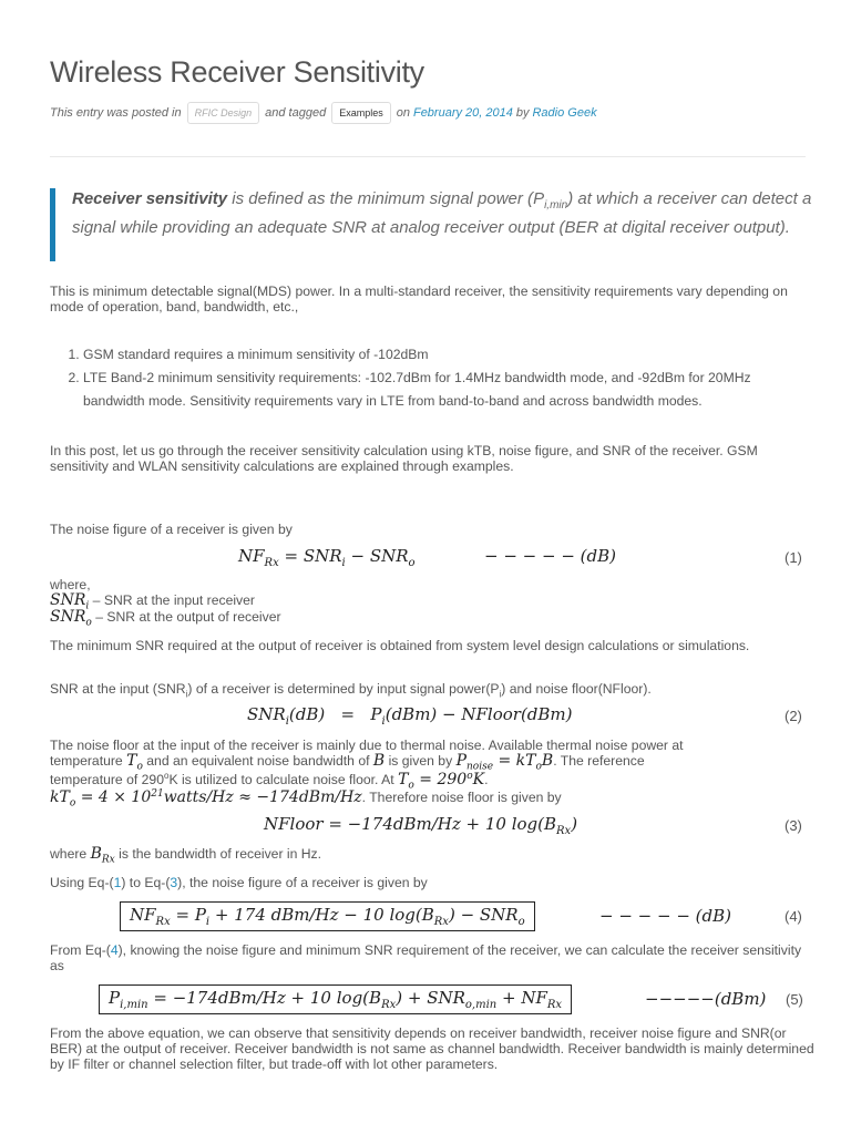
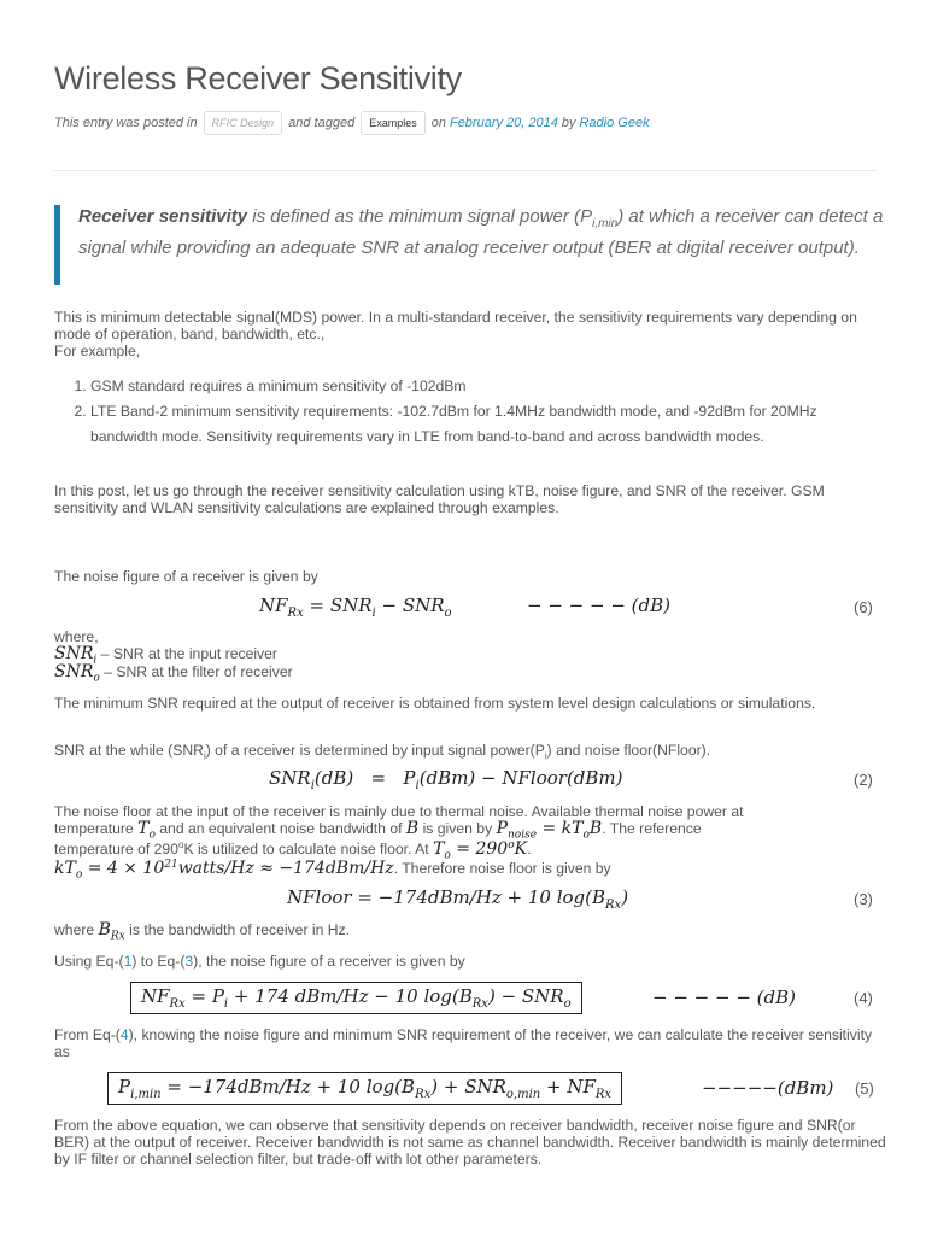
  Wireless Receiver Sensitivity
  This entry was posted in
  RFIC Design
  and tagged
  Examples
  on
  February 20, 2014
  by
  Radio Geek
  Receiver sensitivity is defined as the minimum signal power (Pi,min) at which a receiver can detect a signal while providing an adequate SNR at analog receiver output (BER at digital receiver output).
  This is minimum detectable signal(MDS) power. In a multi-standard receiver, the sensitivity requirements vary depending on mode of operation, band, bandwidth, etc.,
+ For example,
  GSM standard requires a minimum sensitivity of -102dBm
  LTE Band-2 minimum sensitivity requirements: -102.7dBm for 1.4MHz bandwidth mode, and -92dBm for 20MHz bandwidth mode. Sensitivity requirements vary in LTE from band-to-band and across bandwidth modes.
  In this post, let us go through the receiver sensitivity calculation using kTB, noise figure, and SNR of the receiver. GSM sensitivity and WLAN sensitivity calculations are explained through examples.
  The noise figure of a receiver is given by
  NFRx = SNRi − SNRo
  − − − − − (dB)
- (1)
+ (6)
  where,
  SNRi – SNR at the input receiver
- SNRo – SNR at the output of receiver
+ SNRo – SNR at the filter of receiver
  The minimum SNR required at the output of receiver is obtained from system level design calculations or simulations.
- SNR at the input (SNRi) of a receiver is determined by input signal power(Pi) and noise floor(NFloor).
+ SNR at the while (SNRi) of a receiver is determined by input signal power(Pi) and noise floor(NFloor).
  SNRi(dB) = Pi(dBm) − NFloor(dBm)
  (2)
  The noise floor at the input of the receiver is mainly due to thermal noise. Available thermal noise power at
  temperature To and an equivalent noise bandwidth of B is given by Pnoise = kToB. The reference
  temperature of 290oK is utilized to calculate noise floor. At To = 290oK.
  kTo = 4 × 1021watts/Hz ≈ −174dBm/Hz. Therefore noise floor is given by
  NFloor = −174dBm/Hz + 10 log(BRx)
  (3)
  where BRx is the bandwidth of receiver in Hz.
  Using Eq-(1) to Eq-(3), the noise figure of a receiver is given by
  NFRx = Pi + 174 dBm/Hz − 10 log(BRx) − SNRo
  − − − − − (dB)
  (4)
  From Eq-(4), knowing the noise figure and minimum SNR requirement of the receiver, we can calculate the receiver sensitivity as
  Pi,min = −174dBm/Hz + 10 log(BRx) + SNRo,min + NFRx
  −−−−−(dBm)
  (5)
  From the above equation, we can observe that sensitivity depends on receiver bandwidth, receiver noise figure and SNR(or BER) at the output of receiver. Receiver bandwidth is not same as channel bandwidth. Receiver bandwidth is mainly determined by IF filter or channel selection filter, but trade-off with lot other parameters.
